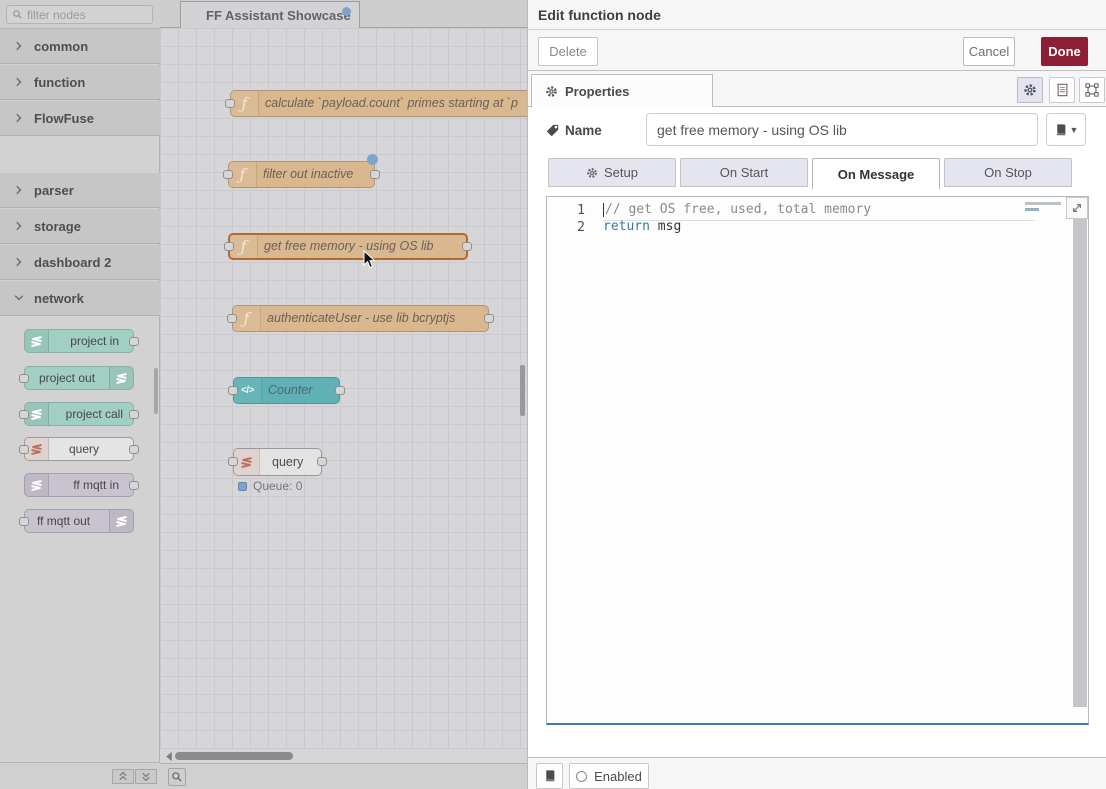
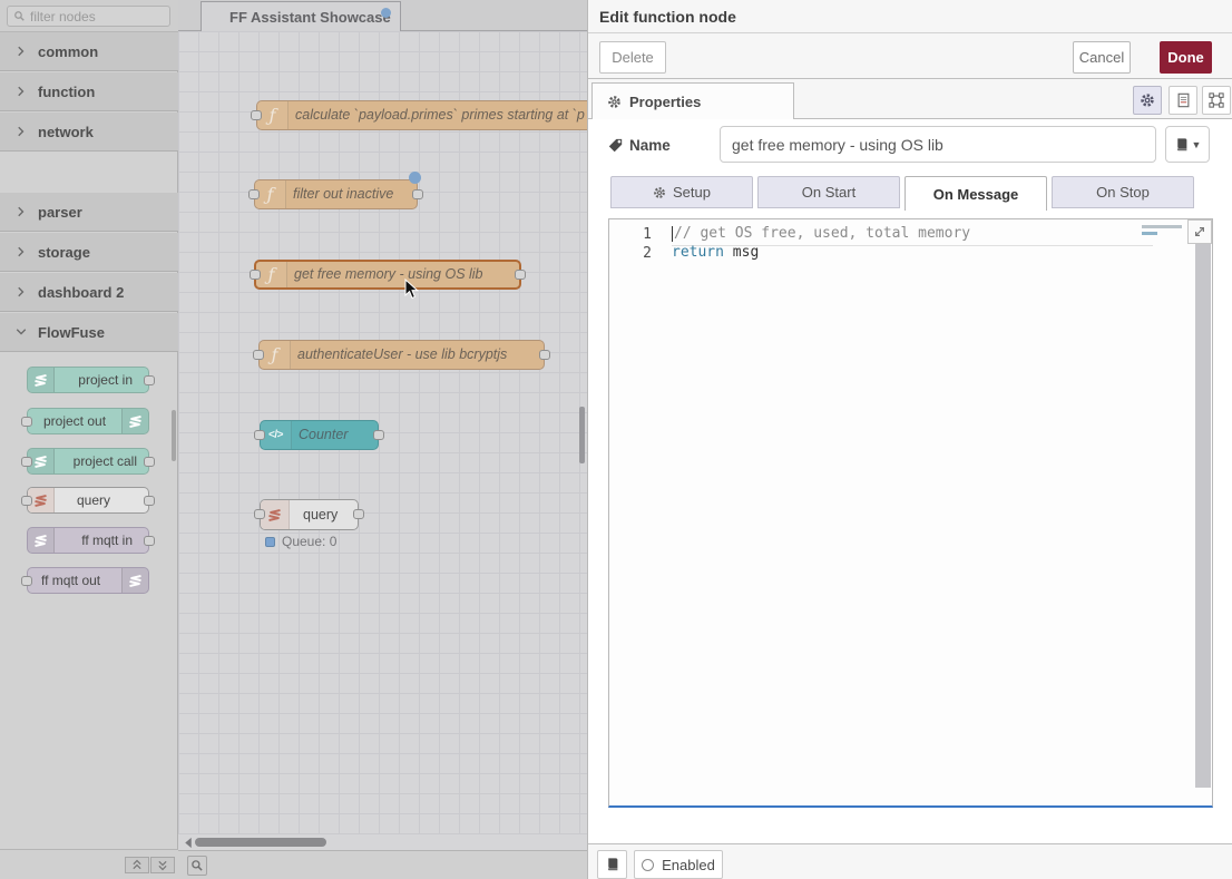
  filter nodes
  common
  function
- FlowFuse
+ network
  parser
  storage
  dashboard 2
- network
+ FlowFuse
  project in
  project out
  project call
  query
  ff mqtt in
  ff mqtt out
  FF Assistant Showcas
  ƒ
- calculate `payload.count` primes starting at `p
+ calculate `payload.primes` primes starting at `p
  ƒ
  filter out inactive
  ƒ
  get free memory - using OS lib
  ƒ
  authenticateUser - use lib bcryptjs
  </>
  Counter
  query
  Queue: 0
  Edit function node
  Delete
  Cancel
  Done
  Properties
  Name
  get free memory - using OS lib
  ▼
  Setup
  On Start
  On Message
  On Stop
  1
  2
  // get OS free, used, total memory
  return msg
  Enabled
